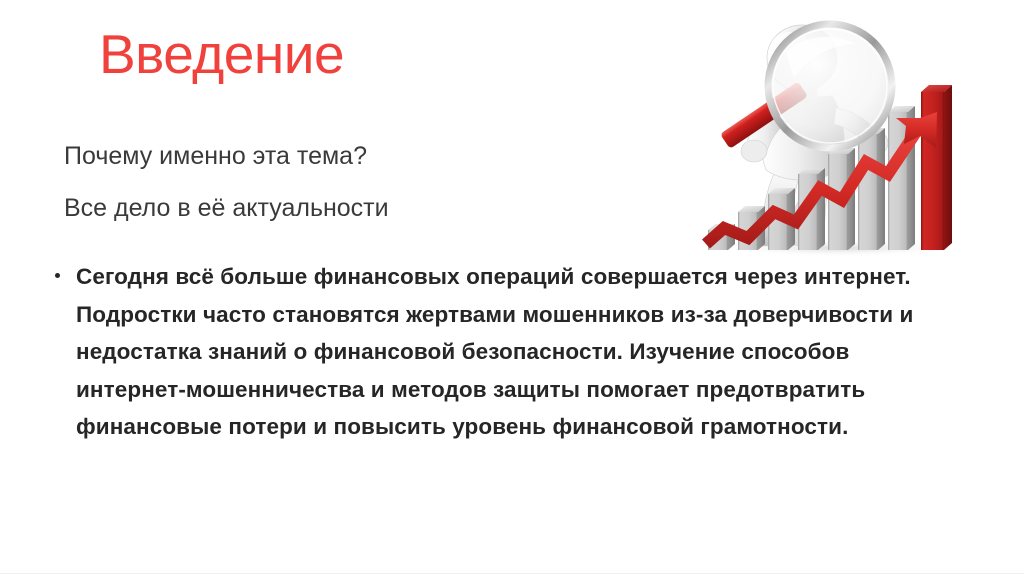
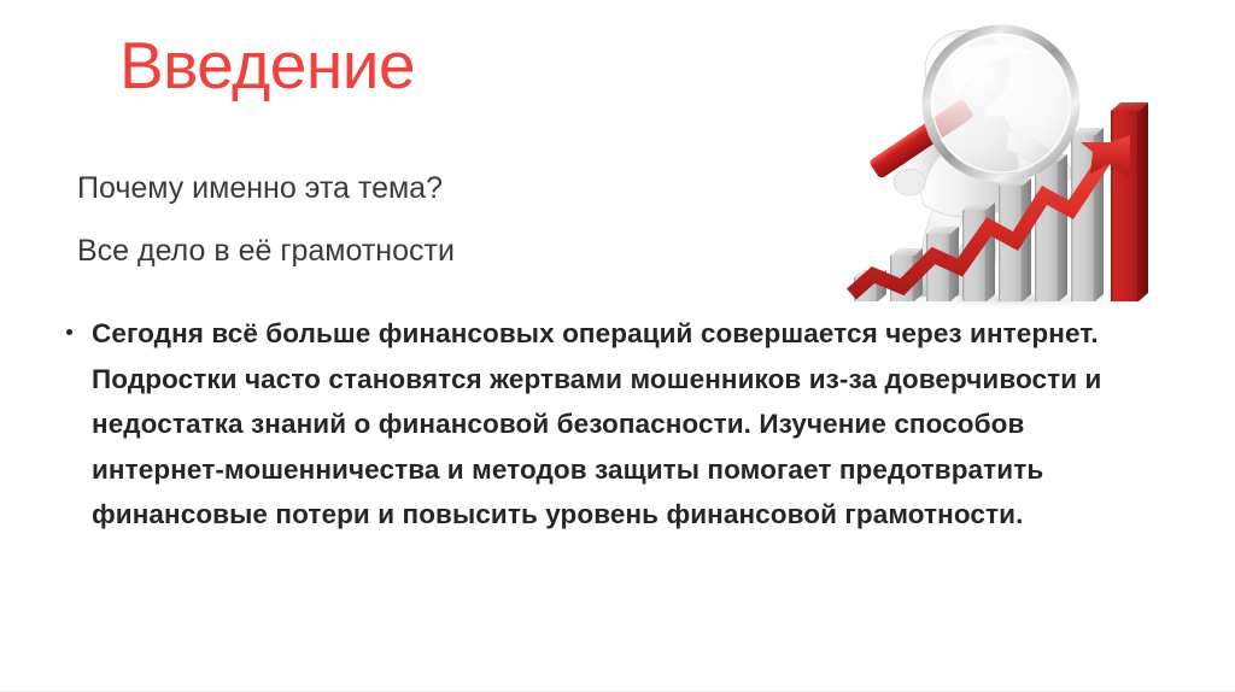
  Введение
  Почему именно эта тема?
- Все дело в её актуальности
+ Все дело в её грамотности
  Сегодня всё больше финансовых операций совершается через интернет. Подростки часто становятся жертвами мошенников из-за доверчивости и недостатка знаний о финансовой безопасности. Изучение способов интернет-мошенничества и методов защиты помогает предотвратить финансовые потери и повысить уровень финансовой грамотности.
